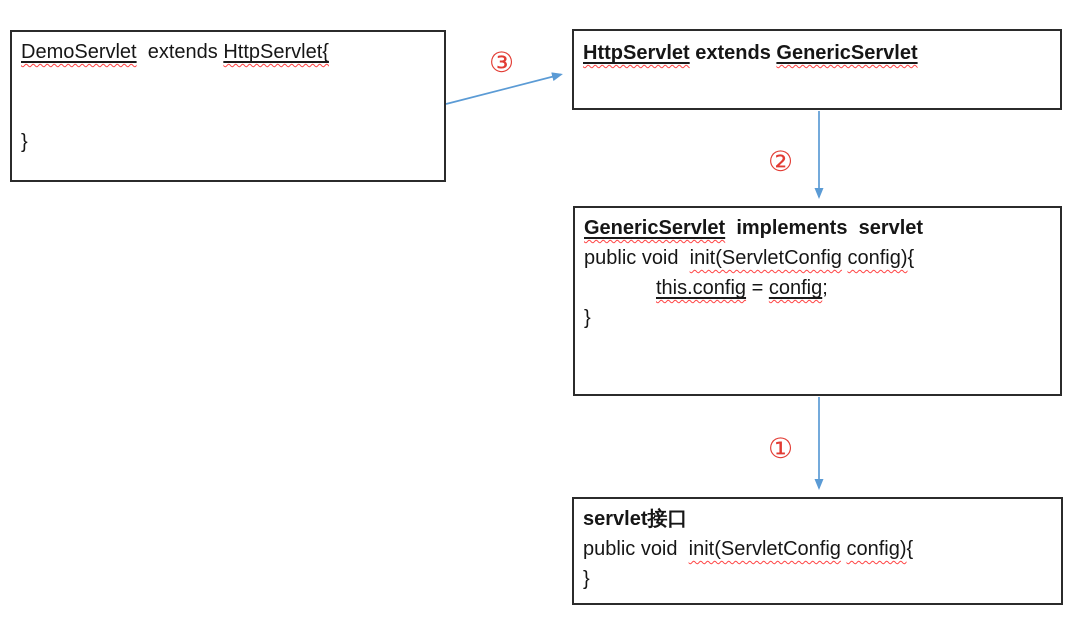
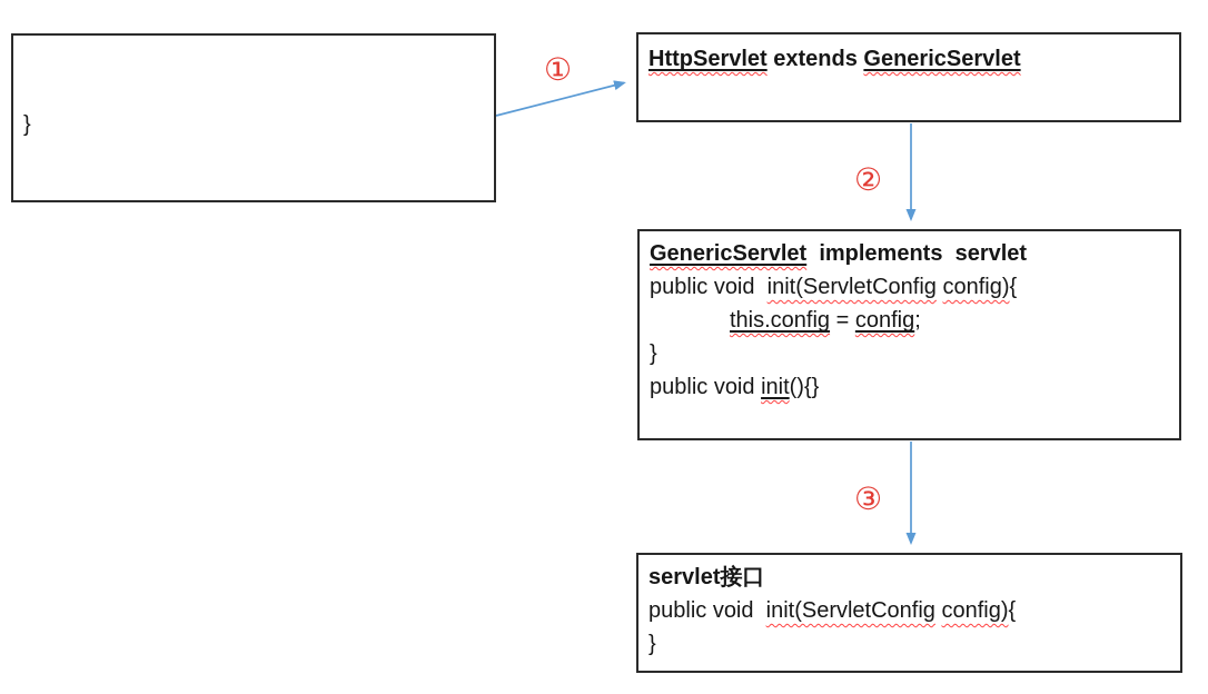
- DemoServlet extends HttpServlet{
  }
  HttpServlet extends GenericServlet
  GenericServlet implements servlet
  public void init(ServletConfig config){
  this.config = config;
  }
+ public void init(){}
  servlet接口
  public void init(ServletConfig config){
  }
- ③
+ ①
  ②
- ①
+ ③
